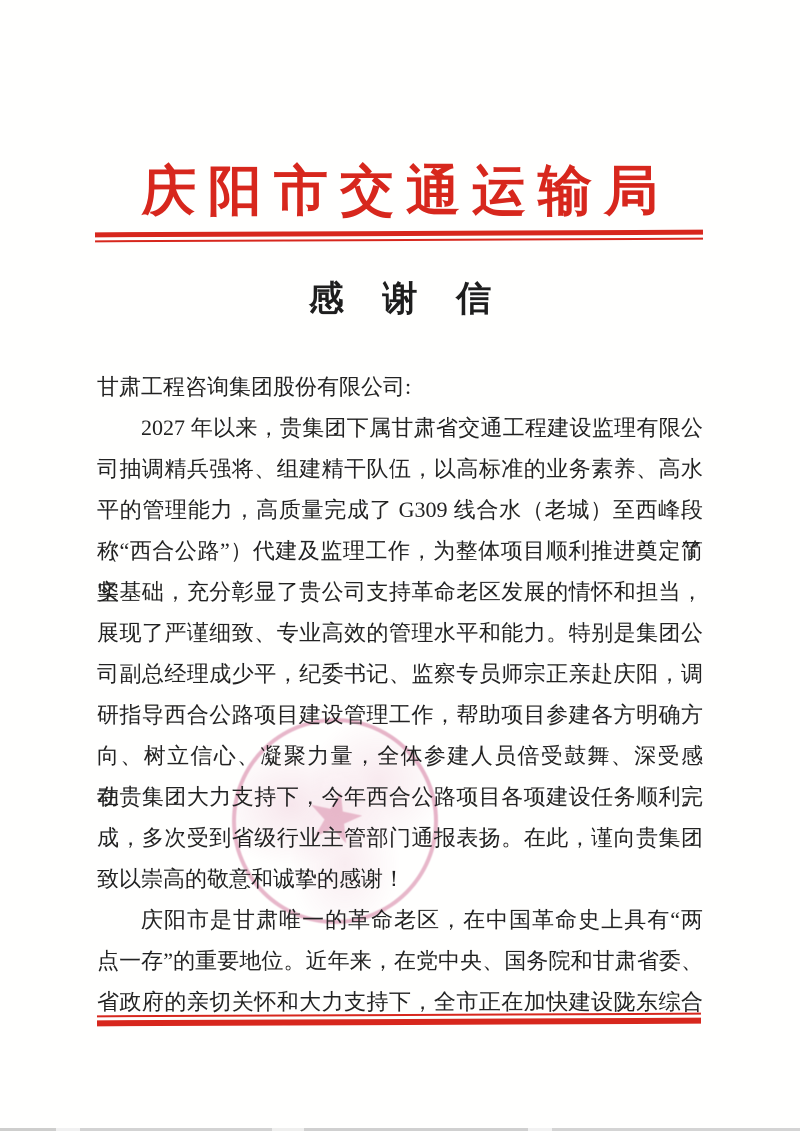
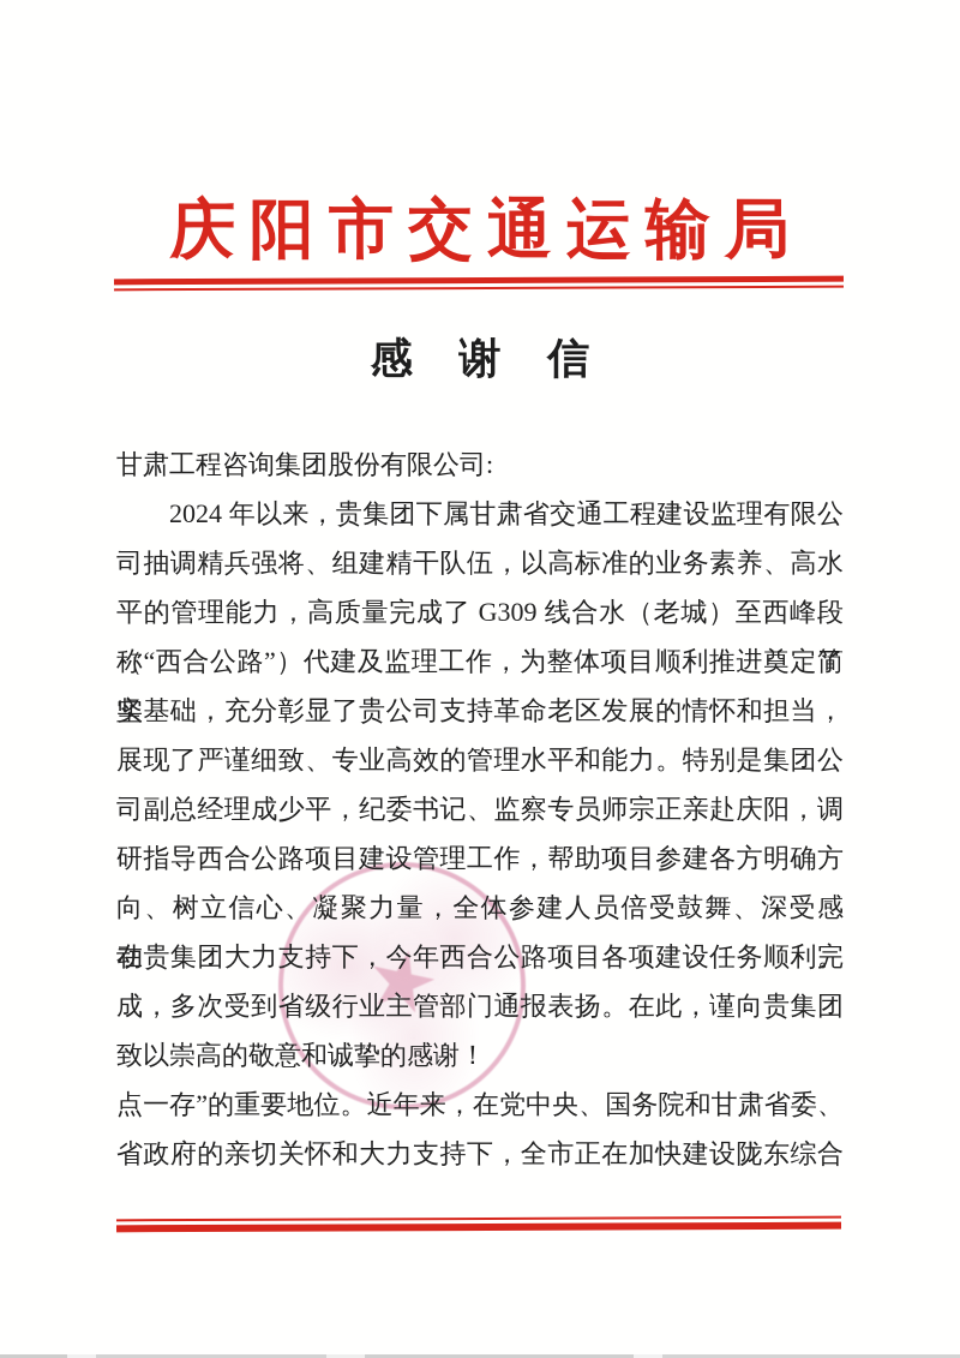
  庆阳市交通运输局
  感 谢 信
  甘肃工程咨询集团股份有限公司:
- 2027 年以来，贵集团下属甘肃省交通工程建设监理有限公
+ 2024 年以来，贵集团下属甘肃省交通工程建设监理有限公
  司抽调精兵强将、组建精干队伍，以高标准的业务素养、高水
  平的管理能力，高质量完成了 G309 线合水（老城）至西峰段（简
  称“西合公路”）代建及监理工作，为整体项目顺利推进奠定了坚
  实基础，充分彰显了贵公司支持革命老区发展的情怀和担当，
  展现了严谨细致、专业高效的管理水平和能力。特别是集团公
  司副总经理成少平，纪委书记、监察专员师宗正亲赴庆阳，调
  研指导西合公路项目建设管理工作，帮助项目参建各方明确方
  向、树立信心、凝聚力量，全体参建人员倍受鼓舞、深受感动。
  在贵集团大力支持下，今年西合公路项目各项建设任务顺利完
  成，多次受到省级行业主管部门通报表扬。在此，谨向贵集团
  致以崇高的敬意和诚挚的感谢！
- 庆阳市是甘肃唯一的革命老区，在中国革命史上具有“两
  点一存”的重要地位。近年来，在党中央、国务院和甘肃省委、
  省政府的亲切关怀和大力支持下，全市正在加快建设陇东综合
